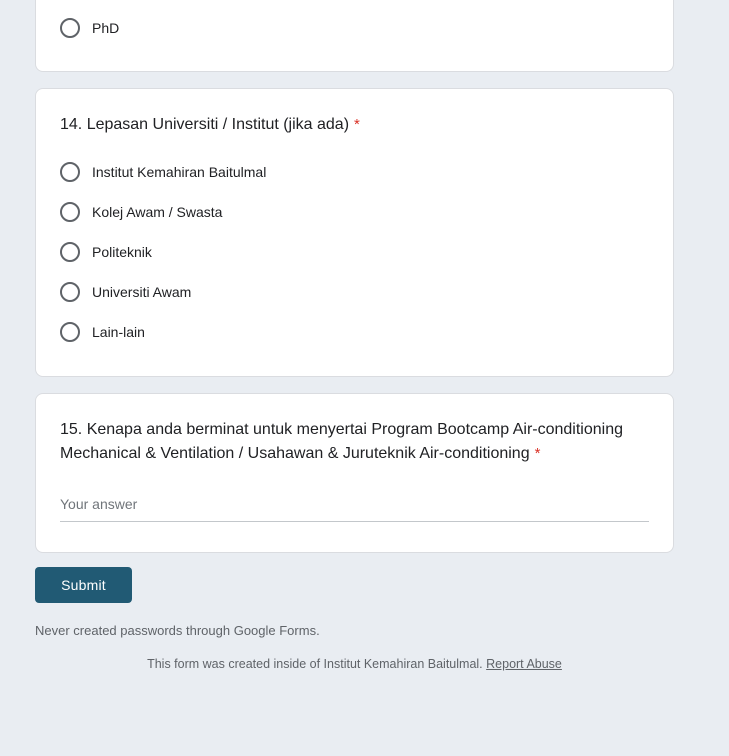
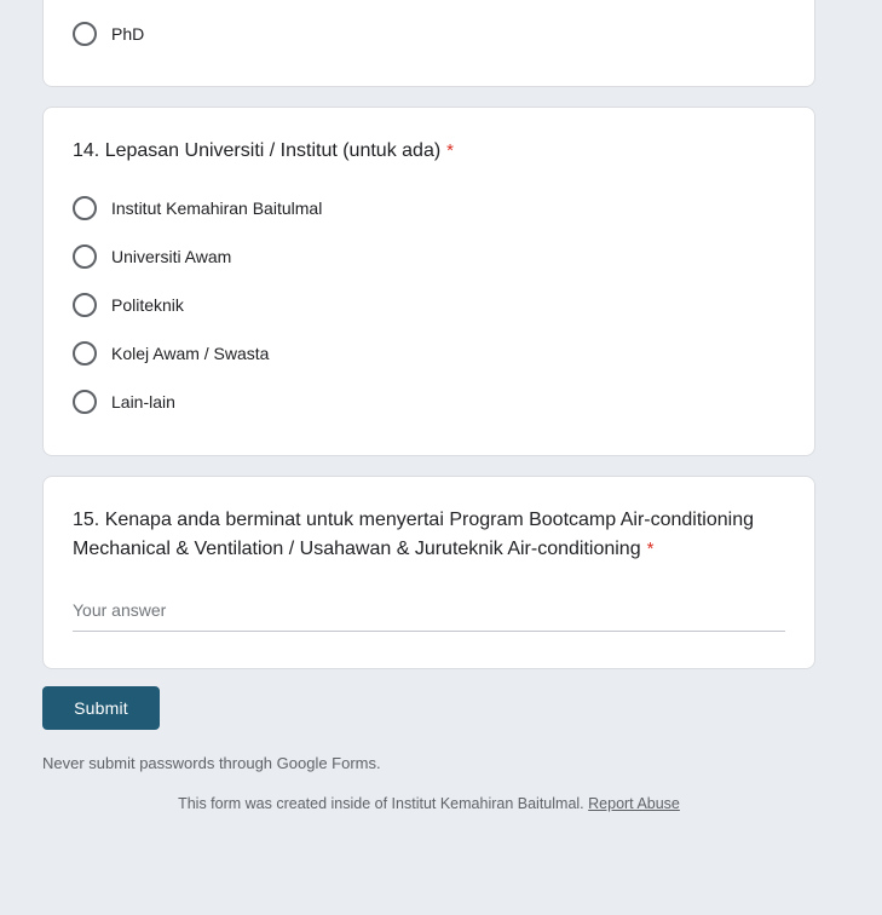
  PhD
- 14. Lepasan Universiti / Institut (jika ada) *
+ 14. Lepasan Universiti / Institut (untuk ada) *
  Institut Kemahiran Baitulmal
- Kolej Awam / Swasta
+ Universiti Awam
  Politeknik
- Universiti Awam
+ Kolej Awam / Swasta
  Lain-lain
  15. Kenapa anda berminat untuk menyertai Program Bootcamp Air-conditioning Mechanical & Ventilation / Usahawan & Juruteknik Air-conditioning *
  Your answer
  Submit
- Never created passwords through Google Forms.
+ Never submit passwords through Google Forms.
  This form was created inside of Institut Kemahiran Baitulmal. Report Abuse
